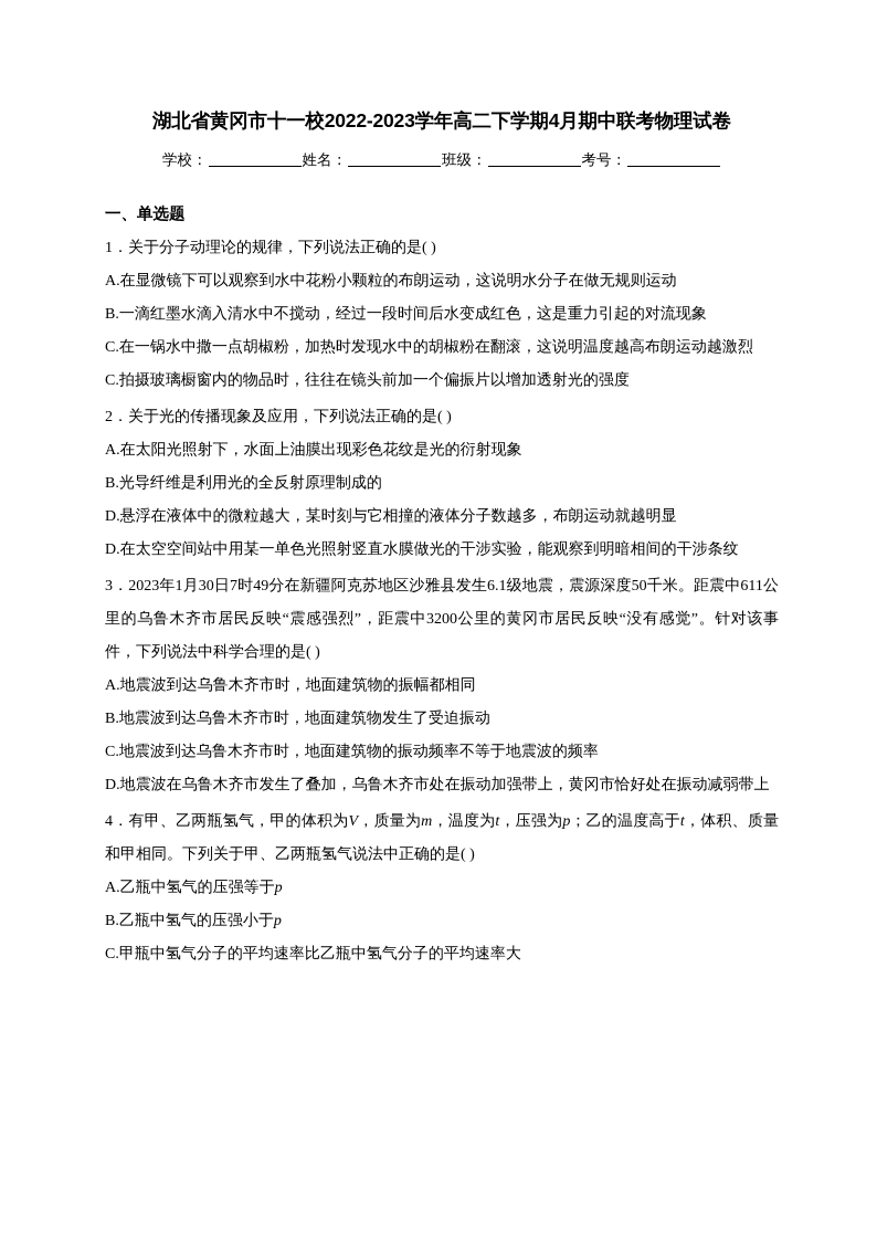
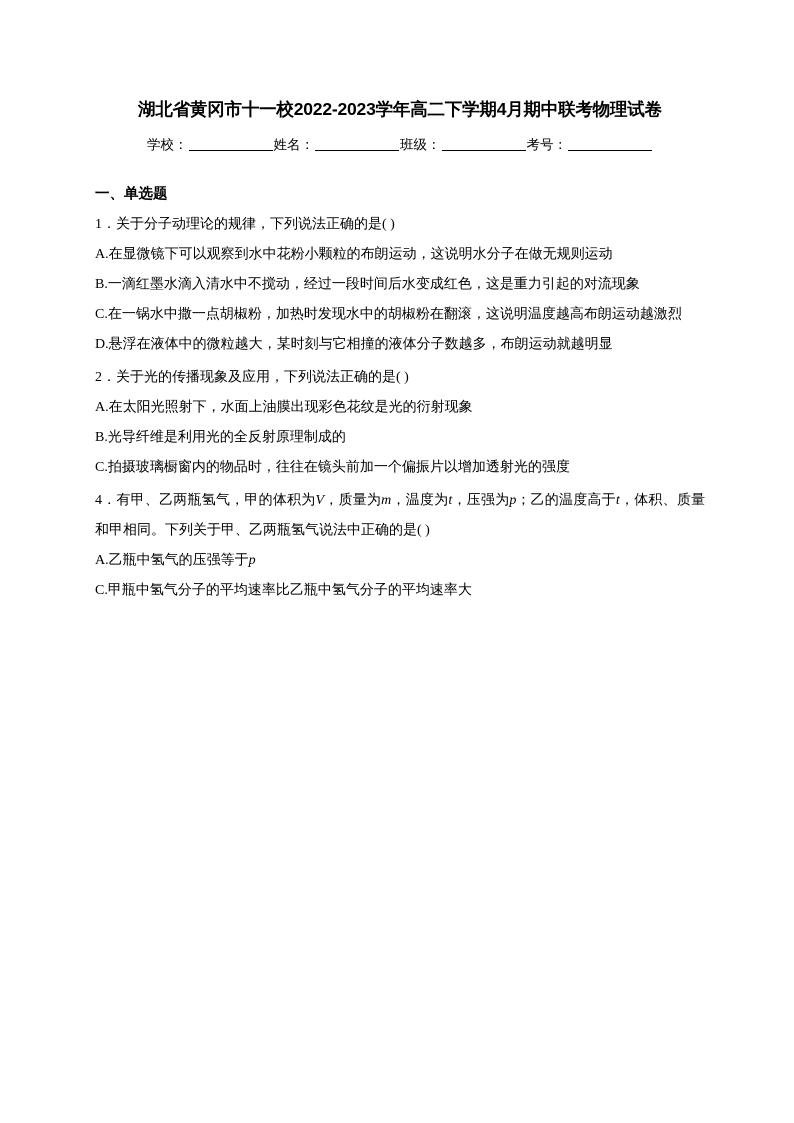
  湖北省黄冈市十一校2022-2023学年高二下学期4月期中联考物理试卷
  学校： 姓名： 班级： 考号：
  一、单选题
  1．关于分子动理论的规律，下列说法正确的是( )
  A.在显微镜下可以观察到水中花粉小颗粒的布朗运动，这说明水分子在做无规则运动
  B.一滴红墨水滴入清水中不搅动，经过一段时间后水变成红色，这是重力引起的对流现象
  C.在一锅水中撒一点胡椒粉，加热时发现水中的胡椒粉在翻滚，这说明温度越高布朗运动越激烈
- C.拍摄玻璃橱窗内的物品时，往往在镜头前加一个偏振片以增加透射光的强度
+ D.悬浮在液体中的微粒越大，某时刻与它相撞的液体分子数越多，布朗运动就越明显
  2．关于光的传播现象及应用，下列说法正确的是( )
  A.在太阳光照射下，水面上油膜出现彩色花纹是光的衍射现象
  B.光导纤维是利用光的全反射原理制成的
- D.悬浮在液体中的微粒越大，某时刻与它相撞的液体分子数越多，布朗运动就越明显
+ C.拍摄玻璃橱窗内的物品时，往往在镜头前加一个偏振片以增加透射光的强度
- D.在太空空间站中用某一单色光照射竖直水膜做光的干涉实验，能观察到明暗相间的干涉条纹
- 3．2023年1月30日7时49分在新疆阿克苏地区沙雅县发生6.1级地震，震源深度50千米。距震中611公里的乌鲁木齐市居民反映“震感强烈”，距震中3200公里的黄冈市居民反映“没有感觉”。针对该事件，下列说法中科学合理的是( )
- A.地震波到达乌鲁木齐市时，地面建筑物的振幅都相同
- B.地震波到达乌鲁木齐市时，地面建筑物发生了受迫振动
- C.地震波到达乌鲁木齐市时，地面建筑物的振动频率不等于地震波的频率
- D.地震波在乌鲁木齐市发生了叠加，乌鲁木齐市处在振动加强带上，黄冈市恰好处在振动减弱带上
  4．有甲、乙两瓶氢气，甲的体积为V，质量为m，温度为t，压强为p；乙的温度高于t，体积、质量和甲相同。下列关于甲、乙两瓶氢气说法中正确的是( )
  A.乙瓶中氢气的压强等于p
- B.乙瓶中氢气的压强小于p
  C.甲瓶中氢气分子的平均速率比乙瓶中氢气分子的平均速率大
